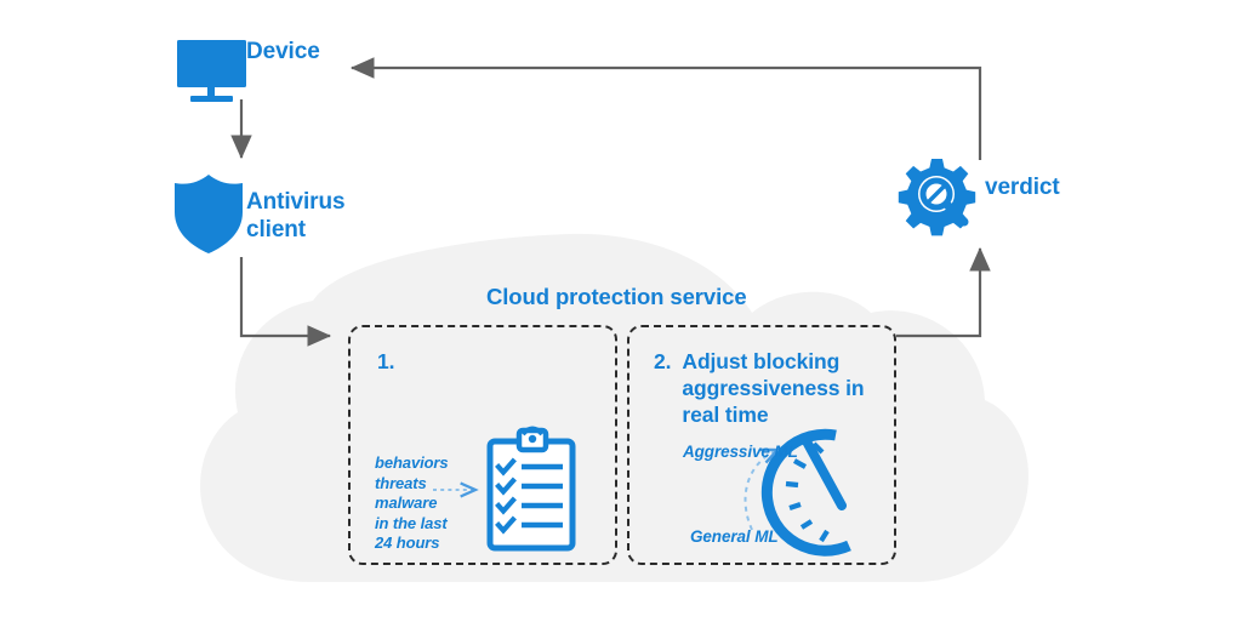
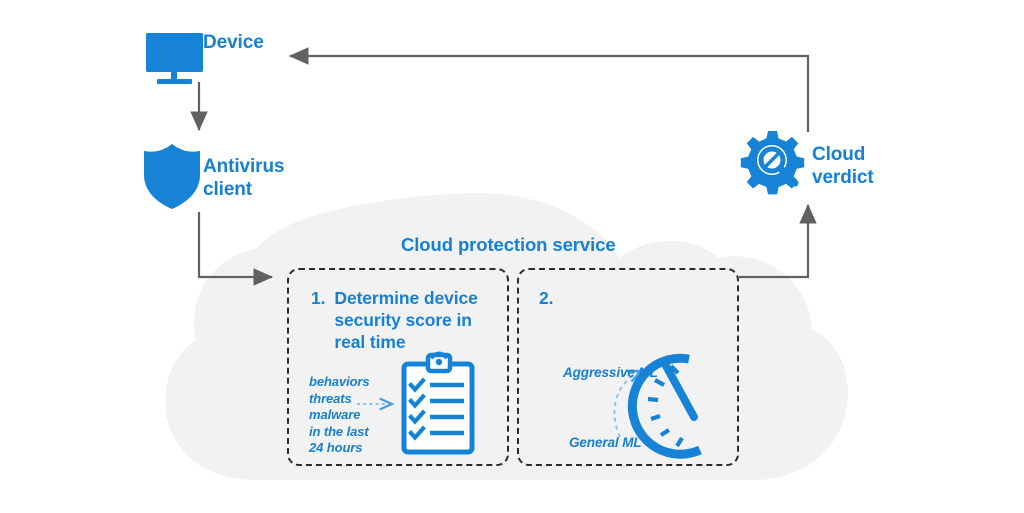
  Device
  Antivirus
  client
+ Cloud
  verdict
  Cloud protection service
  1.
+ Determine device security score in real time
  behaviors
  threats
  malware
  in the last
  24 hours
  2.
- Adjust blocking aggressiveness in real time
  Aggressive ML
  General ML
